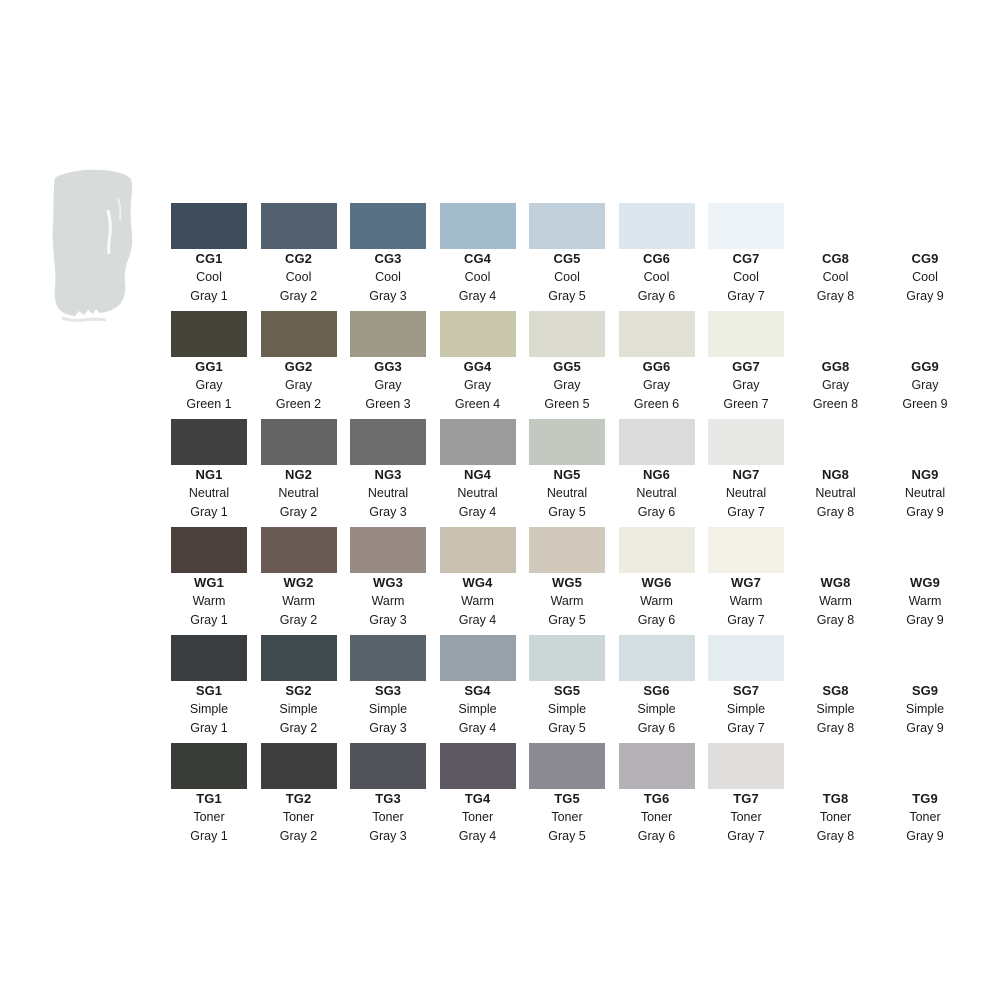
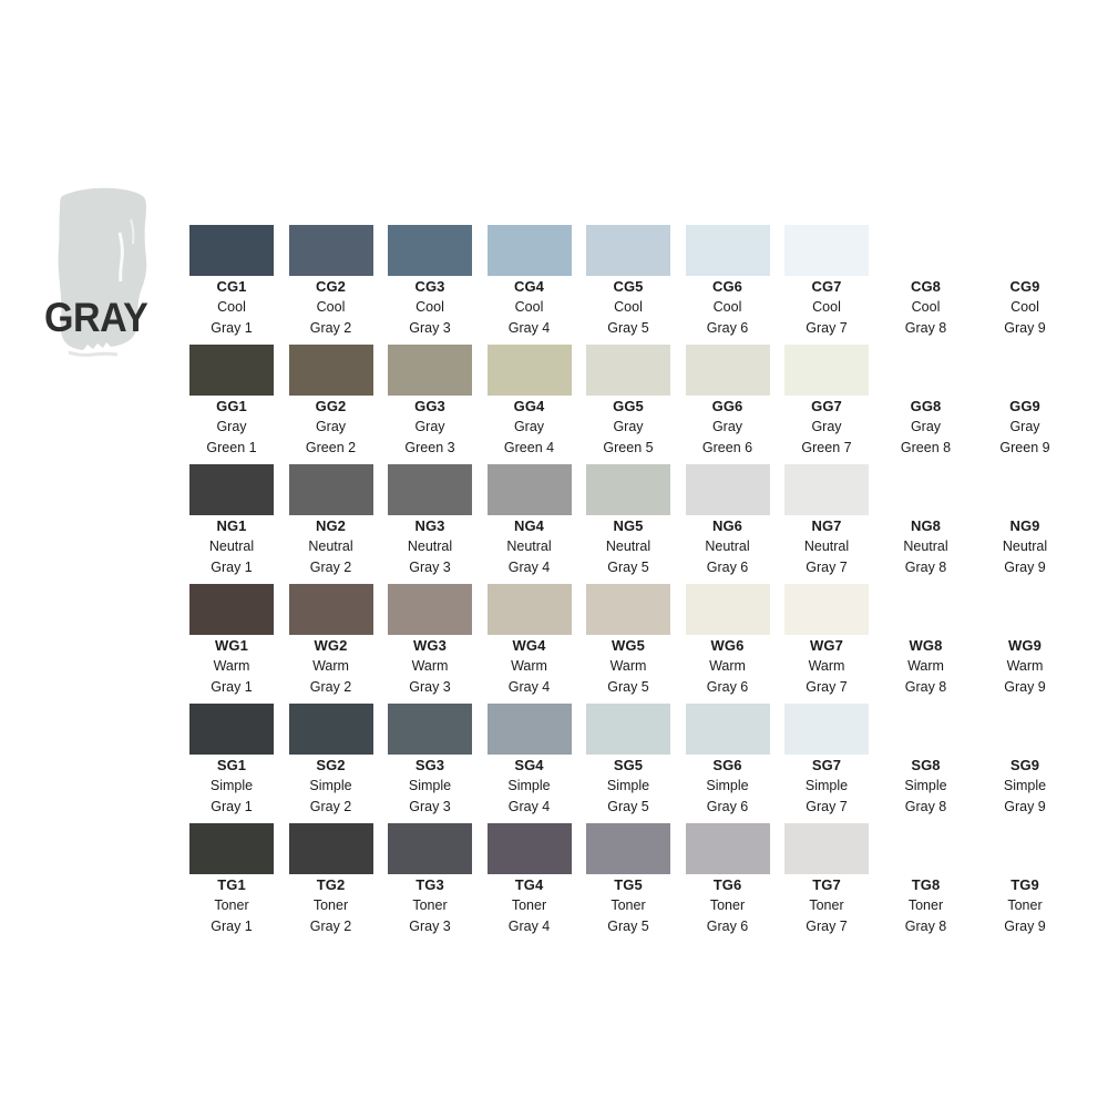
+ GRAY
  CG1
  Cool
  Gray 1
  CG2
  Cool
  Gray 2
  CG3
  Cool
  Gray 3
  CG4
  Cool
  Gray 4
  CG5
  Cool
  Gray 5
  CG6
  Cool
  Gray 6
  CG7
  Cool
  Gray 7
  CG8
  Cool
  Gray 8
  CG9
  Cool
  Gray 9
  GG1
  Gray
  Green 1
  GG2
  Gray
  Green 2
  GG3
  Gray
  Green 3
  GG4
  Gray
  Green 4
  GG5
  Gray
  Green 5
  GG6
  Gray
  Green 6
  GG7
  Gray
  Green 7
  GG8
  Gray
  Green 8
  GG9
  Gray
  Green 9
  NG1
  Neutral
  Gray 1
  NG2
  Neutral
  Gray 2
  NG3
  Neutral
  Gray 3
  NG4
  Neutral
  Gray 4
  NG5
  Neutral
  Gray 5
  NG6
  Neutral
  Gray 6
  NG7
  Neutral
  Gray 7
  NG8
  Neutral
  Gray 8
  NG9
  Neutral
  Gray 9
  WG1
  Warm
  Gray 1
  WG2
  Warm
  Gray 2
  WG3
  Warm
  Gray 3
  WG4
  Warm
  Gray 4
  WG5
  Warm
  Gray 5
  WG6
  Warm
  Gray 6
  WG7
  Warm
  Gray 7
  WG8
  Warm
  Gray 8
  WG9
  Warm
  Gray 9
  SG1
  Simple
  Gray 1
  SG2
  Simple
  Gray 2
  SG3
  Simple
  Gray 3
  SG4
  Simple
  Gray 4
  SG5
  Simple
  Gray 5
  SG6
  Simple
  Gray 6
  SG7
  Simple
  Gray 7
  SG8
  Simple
  Gray 8
  SG9
  Simple
  Gray 9
  TG1
  Toner
  Gray 1
  TG2
  Toner
  Gray 2
  TG3
  Toner
  Gray 3
  TG4
  Toner
  Gray 4
  TG5
  Toner
  Gray 5
  TG6
  Toner
  Gray 6
  TG7
  Toner
  Gray 7
  TG8
  Toner
  Gray 8
  TG9
  Toner
  Gray 9
